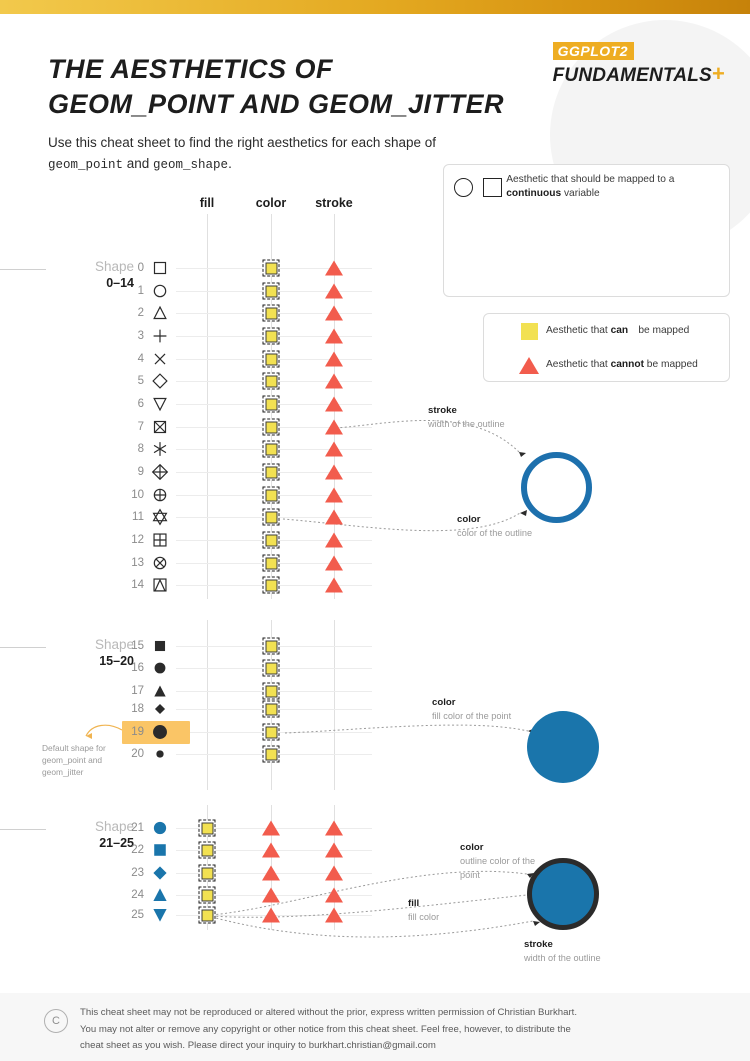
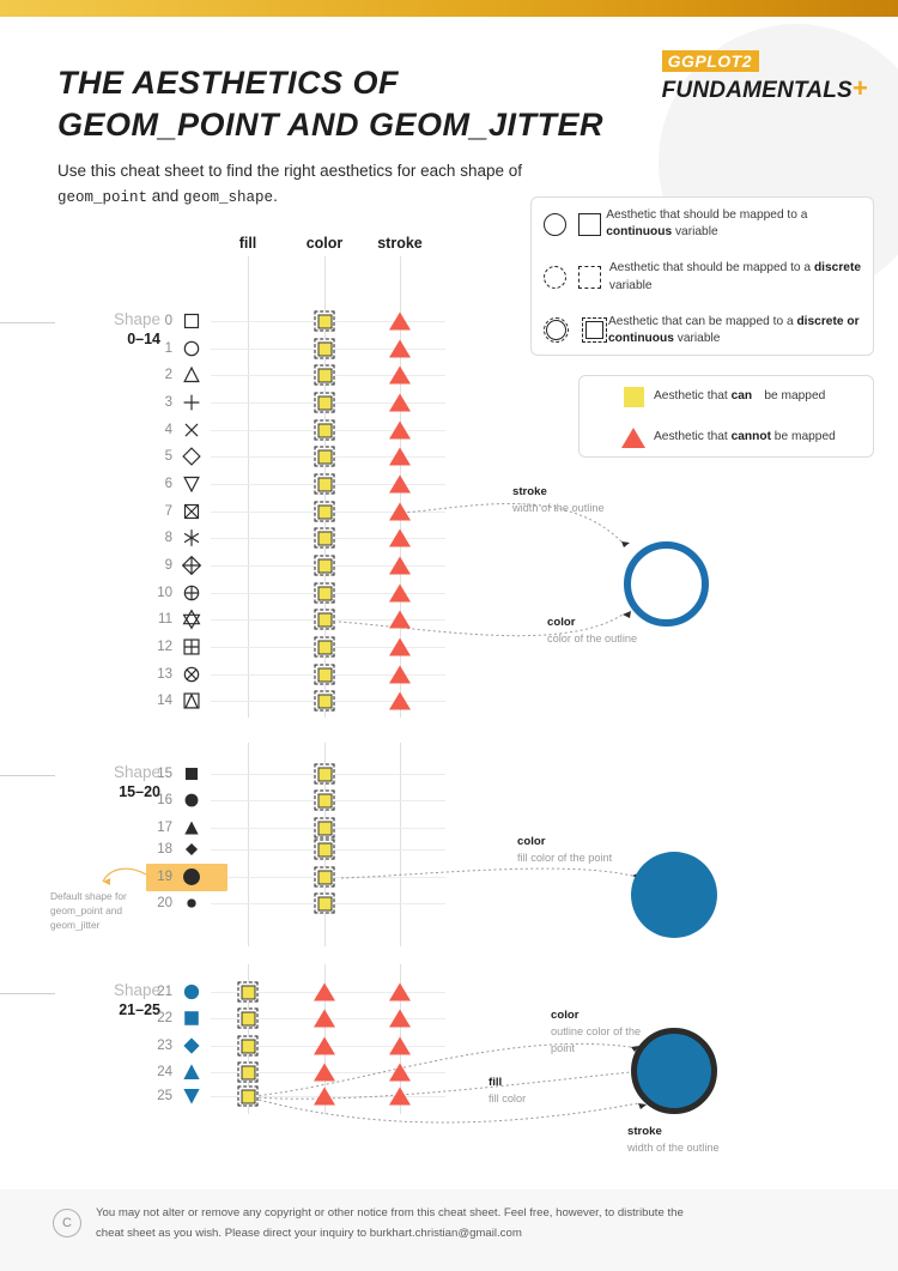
  THE AESTHETICS OF GEOM_POINT AND GEOM_JITTER
  Use this cheat sheet to find the right aesthetics for each shape of geom_point and geom_shape.
  GGPLOT2
  FUNDAMENTALS+
  Aesthetic that should be mapped to a continuous variable
+ Aesthetic that should be mapped to a discrete variable
+ Aesthetic that can be mapped to a discrete or continuous variable
  Aesthetic that can be mapped
  Aesthetic that cannot be mapped
  fill
  color
  stroke
  Shape
  0–14
  0
  1
  2
  3
  4
  5
  6
  7
  8
  9
  10
  11
  12
  13
  14
  Shape
  15–20
  15
  16
  17
  18
  19
  20
  Shape
  21–25
  21
  22
  23
  24
  25
  Default shape for geom_point and geom_jitter
  stroke
  width of the outline
  color
  color of the outline
  color
  fill color of the point
  color
  outline color of the point
  fill
  fill color
  stroke
  width of the outline
  C
- This cheat sheet may not be reproduced or altered without the prior, express written permission of Christian Burkhart.
  You may not alter or remove any copyright or other notice from this cheat sheet. Feel free, however, to distribute the
  cheat sheet as you wish. Please direct your inquiry to burkhart.christian@gmail.com
